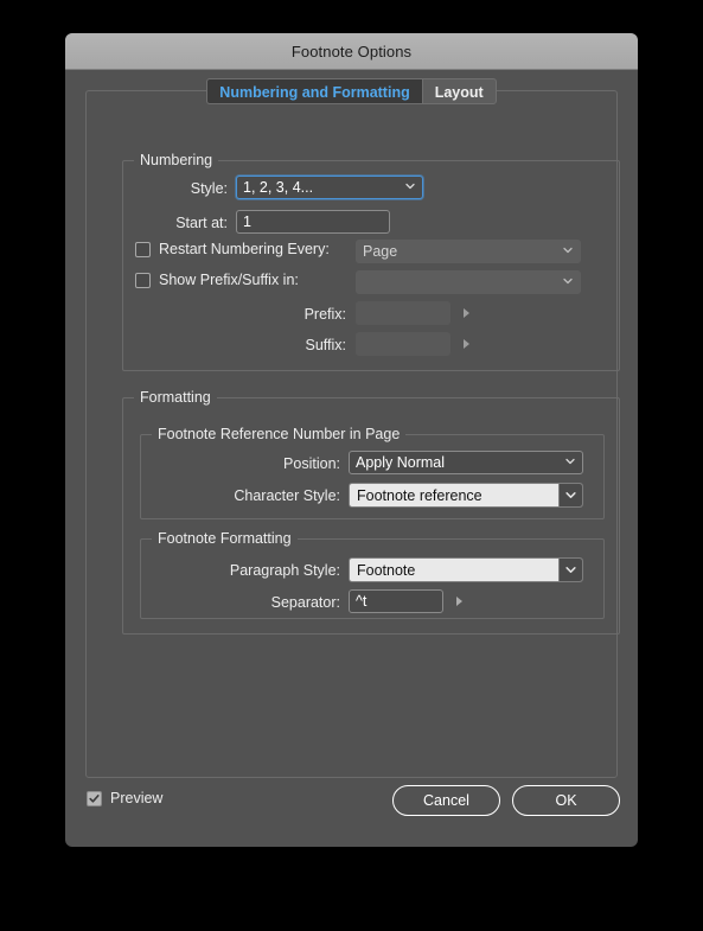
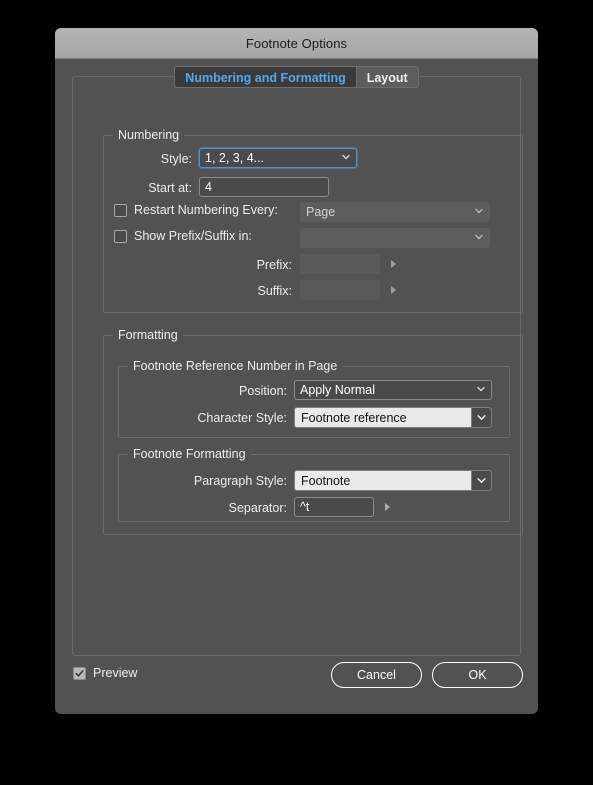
  Footnote Options
  Numbering and Formatting
  Layout
  Numbering
  Style:
  1, 2, 3, 4...
  Start at:
- 1
+ 4
  Restart Numbering Every:
  Page
  Show Prefix/Suffix in:
  Prefix:
  Suffix:
  Formatting
  Footnote Reference Number in Page
  Position:
  Apply Normal
  Character Style:
  Footnote reference
  Footnote Formatting
  Paragraph Style:
  Footnote
  Separator:
  ^t
  Preview
  Cancel
  OK
